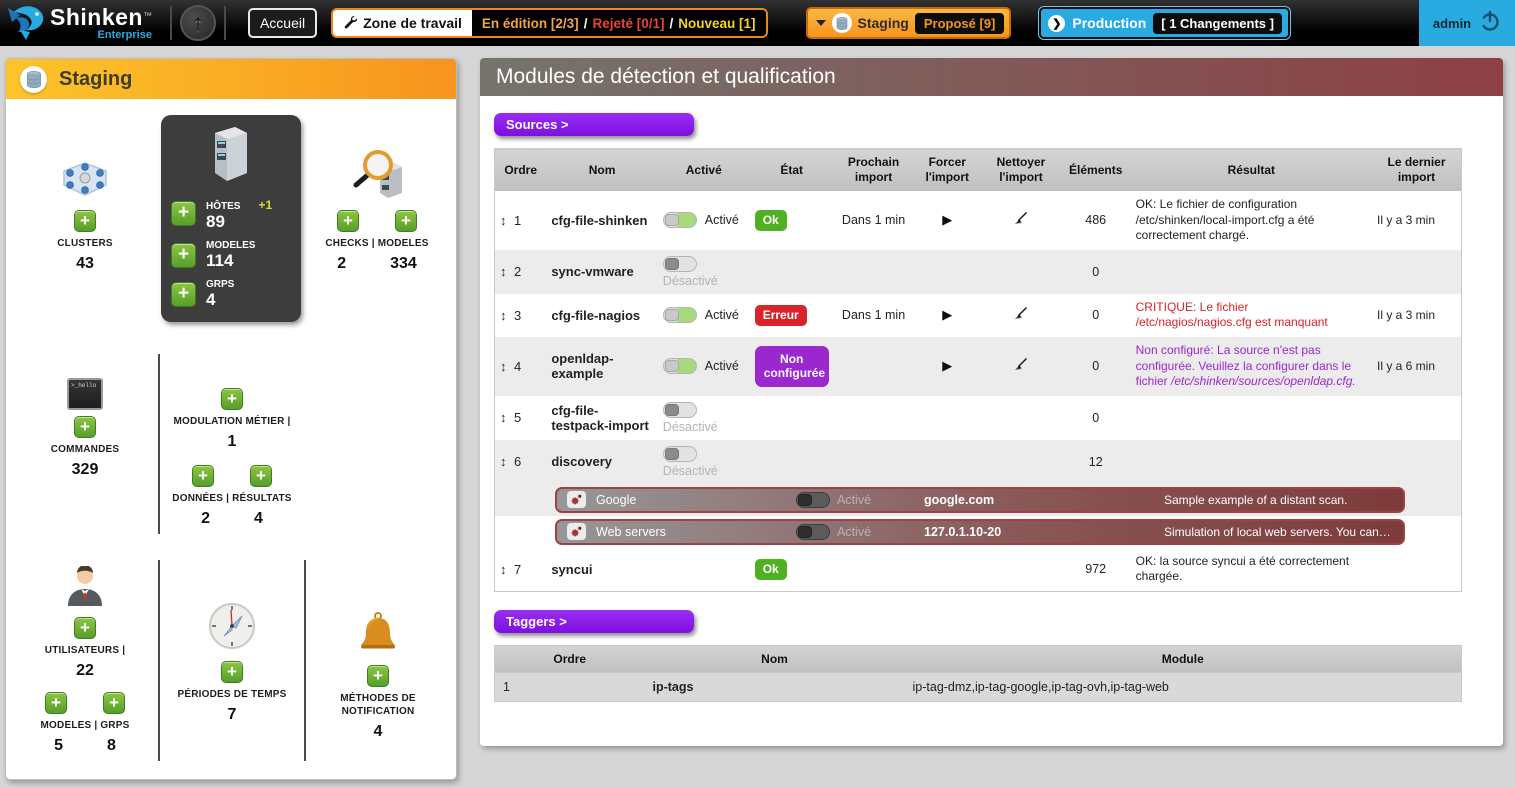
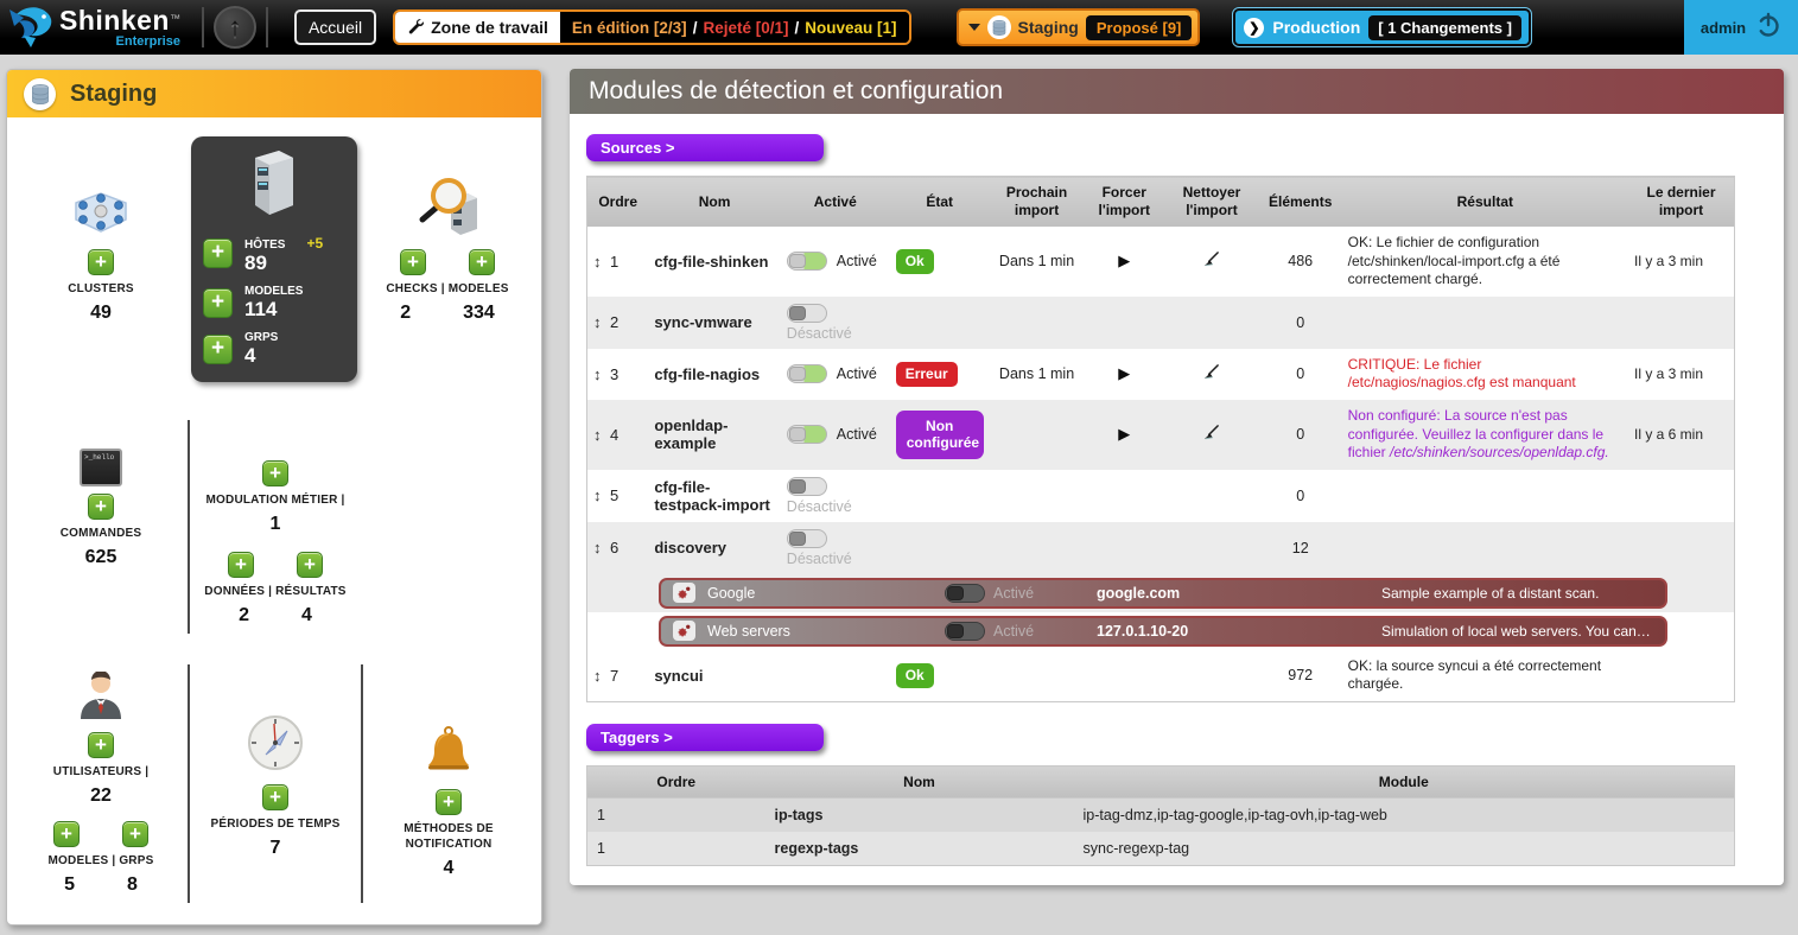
  Shinken™
  Enterprise
  ↑
  Accueil
  Zone de travail
  En édition [2/3]
  /
  Rejeté [0/1]
  /
  Nouveau [1]
  Staging
  Proposé [9]
  ❯
  Production
  [ 1 Changements ]
  admin
  Staging
  +
  CLUSTERS
- 43
+ 49
  +
  HÔTES
- +1
+ +5
  89
  +
  MODELES
  114
  +
  GRPS
  4
  +
  +
  CHECKS | MODELES
  2
  334
  +
  COMMANDES
- 329
+ 625
  +
  MODULATION MÉTIER |
  1
  +
  +
  DONNÉES | RÉSULTATS
  2
  4
  +
  UTILISATEURS |
  22
  +
  +
  MODELES | GRPS
  5
  8
  +
  PÉRIODES DE TEMPS
  7
  +
  MÉTHODES DE
  NOTIFICATION
  4
- Modules de détection et qualification
+ Modules de détection et configuration
  Sources >
  Ordre	Nom	Activé	État	Prochain import	Forcer l'import	Nettoyer l'import	Éléments	Résultat	Le dernier import
  ↕ 1	cfg-file-shinken	Activé	Ok	Dans 1 min	▶		486	OK: Le fichier de configuration /etc/shinken/local-import.cfg a été correctement chargé.	Il y a 3 min
  ↕ 2	sync-vmware	Désactivé					0
  ↕ 3	cfg-file-nagios	Activé	Erreur	Dans 1 min	▶		0	CRITIQUE: Le fichier /etc/nagios/nagios.cfg est manquant	Il y a 3 min
  ↕ 4	openldap-example	Activé	Non configurée		▶		0	Non configuré: La source n'est pas configurée. Veuillez la configurer dans le fichier /etc/shinken/sources/openldap.cfg.	Il y a 6 min
  ↕ 5	cfg-file-testpack-import	Désactivé					0
  ↕ 6	discovery	Désactivé					12
  Google Activé google.com Sample example of a distant scan.
  Web servers Activé 127.0.1.10-20 Simulation of local web servers. You can sa
  ↕ 7	syncui		Ok				972	OK: la source syncui a été correctement chargée.
  Taggers >
  Ordre	Nom	Module
  1	ip-tags	ip-tag-dmz,ip-tag-google,ip-tag-ovh,ip-tag-web
+ 1	regexp-tags	sync-regexp-tag
